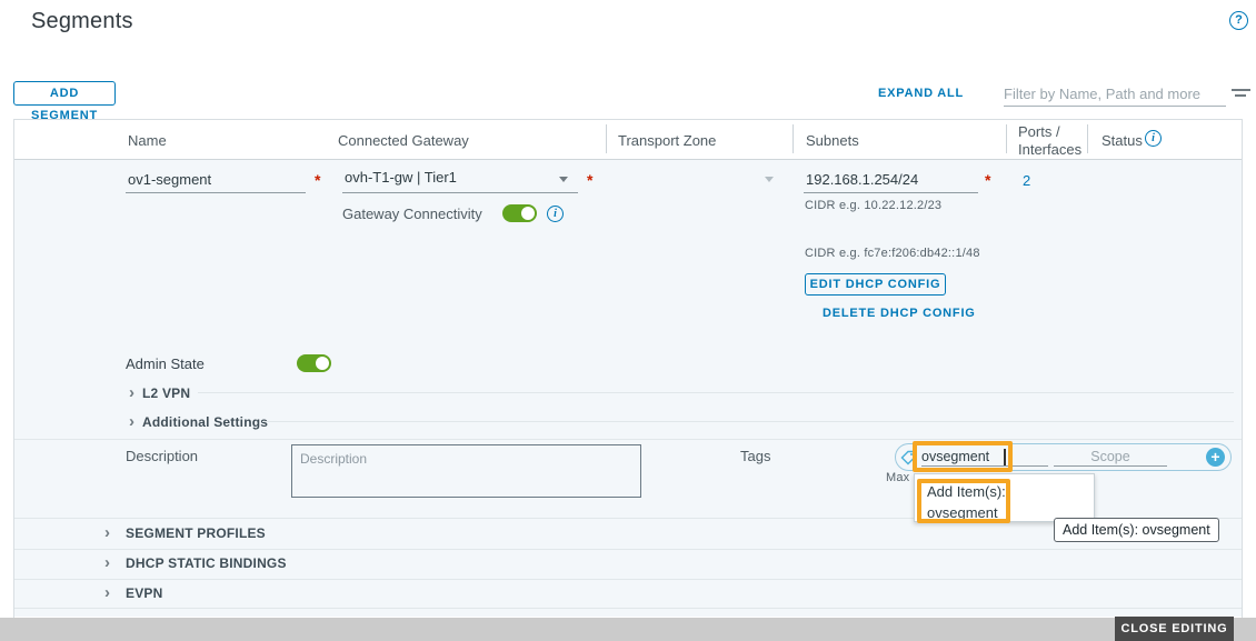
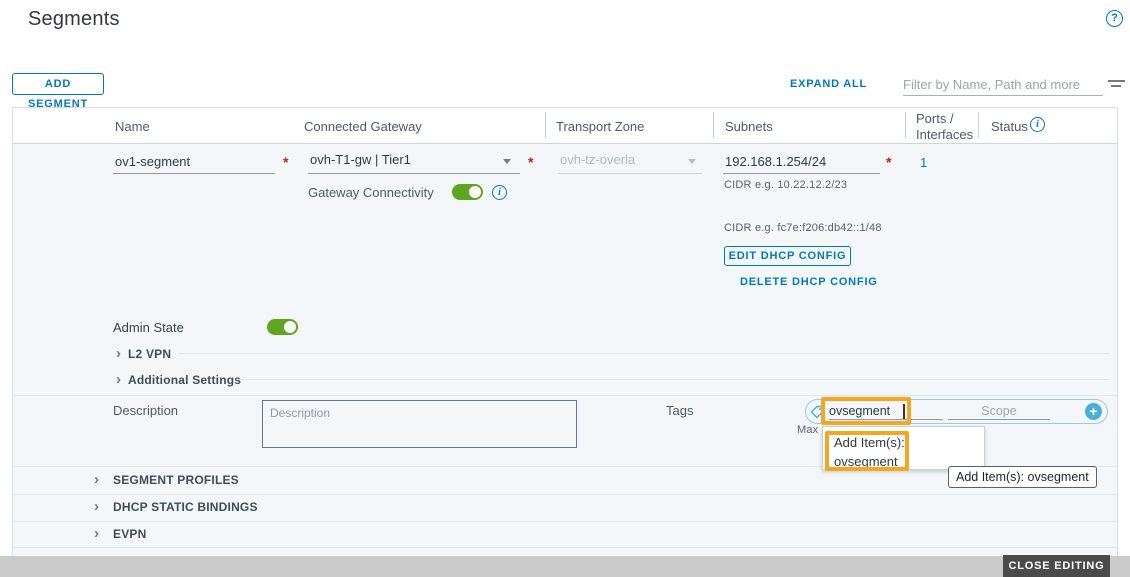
  Segments
  ?
  ADD SEGMENT
  EXPAND ALL
  Filter by Name, Path and more
  Name
  Connected Gateway
  Transport Zone
  Subnets
  Ports /
  Interfaces
  Status
  i
  ov1-segment
  *
  ovh-T1-gw | Tier1
  *
  Gateway Connectivity
  i
+ ovh-tz-overla
  192.168.1.254/24
  *
  CIDR e.g. 10.22.12.2/23
  CIDR e.g. fc7e:f206:db42::1/48
  EDIT DHCP CONFIG
  DELETE DHCP CONFIG
- 2
+ 1
  Admin State
  ›
  L2 VPN
  ›
  Additional Settings
  Description
  Description
  Tags
  ovsegment
  Scope
  +
  Max
  Add Item(s): ovsegment
  Add Item(s): ovsegment
  ›
  SEGMENT PROFILES
  ›
  DHCP STATIC BINDINGS
  ›
  EVPN
  CLOSE EDITING
